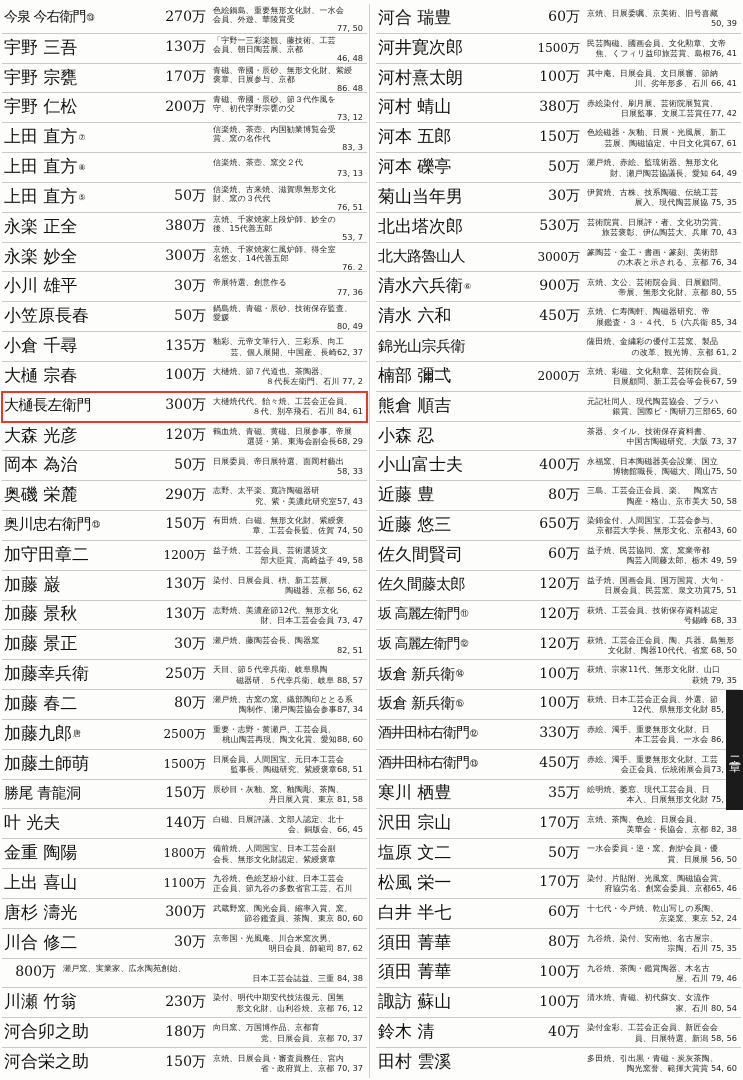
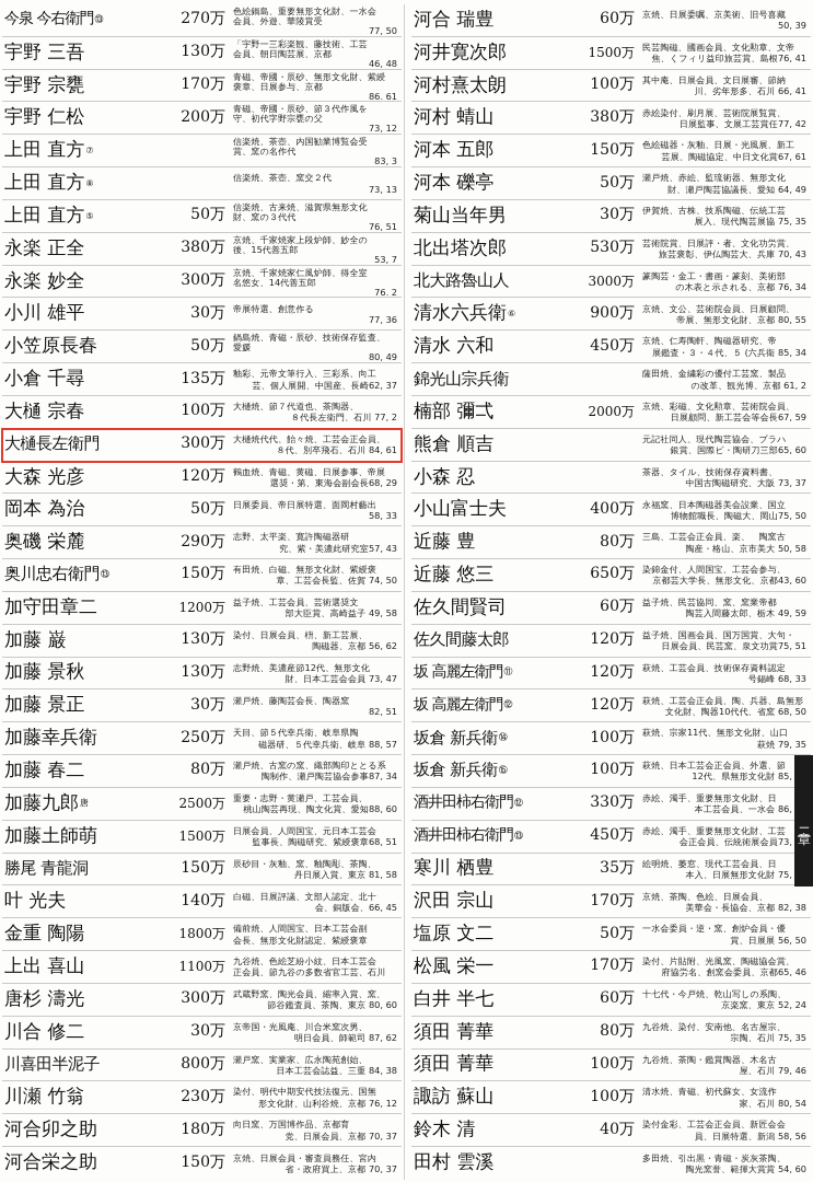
  今泉 今右衛門
  ⑬
  270万
  色絵鍋島、重要無形文化財、一水会
  会員、外遊、華陵賞受
  77, 50
  宇野 三吾
  130万
  「宇野一三彩楽観、藤技術、工芸
  会員、朝日陶芸展、京都
  46, 48
  宇野 宗甕
  170万
  青磁、帝國・辰砂、無形文化財、紫綬
  褒章、日展参与、京都
- 86, 48
+ 86, 61
  宇野 仁松
  200万
  青磁、帝國・辰砂、節３代作風を
  守、初代字野宗甕の父
  73, 12
  上田 直方
  ⑦
  信楽焼、茶壺、内国勧業博覧会受
  賞、窯の名作代
  83, 3
  上田 直方
  ⑧
  信楽焼、茶壺、窯交２代
  73, 13
  上田 直方
  ⑤
  50万
  信楽焼、古来焼、滋賀県無形文化
  財、窯の３代代
  76, 51
  永楽 正全
  380万
  京焼、千家焼家上段炉師、妙全の
  後、15代善五郎
  53, 7
  永楽 妙全
  300万
  京焼、千家焼家仁風炉師、得全室
  名悠女、14代善五郎
  76, 2
  小川 雄平
  30万
  帝展特選、創意作る
  77, 36
  小笠原長春
  50万
  鍋島焼、青磁・辰砂、技術保存監查、
  愛媛
  80, 49
  小倉 千尋
  135万
  釉彩、元帝文筆行入、三彩系、向工
  芸、個人展開、中国産、長崎62, 37
  大樋 宗春
  100万
  大樋焼、節７代道也、茶陶器、
  ８代長左衛門、石川 77, 2
  大樋長左衛門
  300万
  大樋焼代代、飴々焼、工芸会正会員、
  ８代、別卒飛石、石川 84, 61
  大森 光彦
  120万
  鶴血焼、青磁、黄磁、日展参事、帝展
  選奨・第、東海会副会長68, 29
  岡本 為治
  50万
  日展委員、帝日展特選、面岡村藝出
  58, 33
  奥磯 栄麓
  290万
  志野、太平楽、寛許陶磁器研
  究、紫・美濃此研究室57, 43
  奥川忠右衛門
  ⑬
  150万
  有田焼、白磁、無形文化財、紫綬褒
  章、工芸会長監、佐賀 74, 50
  加守田章二
  1200万
  益子焼、工芸会員、芸術選奨文
  部大臣賞、高崎益子 49, 58
  加藤 巌
  130万
  染付、日展会員、枡、新工芸展、
  陶磁器、京都 56, 62
  加藤 景秋
  130万
  志野焼、美濃産節12代、無形文化
  財、日本工芸会会員 73, 47
  加藤 景正
  30万
  瀬戸焼、藤陶芸会長、陶器窯
  82, 51
  加藤幸兵衛
  250万
  天目、節５代幸兵衛、岐阜県陶
  磁器研、５代幸兵衛、岐阜 88, 57
  加藤 春二
  80万
  瀬戸焼、古窯の窯、織部陶印ととる系
  陶制作、瀬戸陶芸協会参事87, 34
  加藤九郎
  唐
  2500万
  重要・志野・黄瀬戸、工芸会員、
  桃山陶芸再現、陶文化賞、愛知88, 60
  加藤土師萌
  1500万
  日展会員、人間国宝、元日本工芸会
  監事長、陶磁研究、紫綬褒章68, 51
  勝尾 青龍洞
  150万
  辰砂目・灰釉、窯、釉陶彫、茶陶、
  丹日展入賞、東京 81, 58
  叶 光夫
  140万
  白磁、日展評議、文部人認定、北十
  会、銅版会、66, 45
  金重 陶陽
  1800万
  備前焼、人間国宝、日本工芸会副
  会長、無形文化財認定、紫綬褒章
  上出 喜山
  1100万
  九谷焼、色絵芝紛小紋、日本工芸会
  正会員、節九谷の多数省官工芸、石川
  唐杉 濤光
  300万
  武蔵野窯、陶光会員、縮率入賞、窯、
  節谷鑑査員、茶陶、東京 80, 60
  川合 修二
  30万
  京帝国・光風庵、川合米窯次男、
  明日会員、師範司 87, 62
+ 川喜田半泥子
  800万
  瀬戸窯、実業家、広永陶苑創始、
  日本工芸会誌益、三重 84, 38
  川瀬 竹翁
  230万
  染付、明代中期安代技法復元、国無
  形文化財、山利谷焼、京都 76, 12
  河合卯之助
  180万
  向日窯、万国博作品、京都育
  党、日展会員、京都 70, 37
  河合栄之助
  150万
  京焼、日展会員・審査員務任、宮内
  省・政府買上、京都 70, 37
  河合 瑞豊
  60万
  京焼、日展委嘱、京美術、旧号喜藏
  50, 39
  河井寛次郎
  1500万
  民芸陶磁、國画会員、文化勲章、文帝
  焦、くフィリ益印旅芸賞、島根76, 41
  河村熹太朗
  100万
  其中庵、日展会員、文日展審、節納
  川、劣年形多、石川 66, 41
  河村 蜻山
  380万
  赤絵染付、刷月展、芸術院展覧賞、
  日展監事、文展工芸賞任77, 42
  河本 五郎
  150万
  色絵磁器・灰釉、日展・光風展、新工
  芸展、陶磁協定、中日文化賞67, 61
  河本 礫亭
  50万
  瀬戸焼、赤絵、監琉術器、無形文化
  財、瀬戸陶芸協議長、愛知 64, 49
  菊山当年男
  30万
  伊賀焼、古株、技系陶磁、伝統工芸
  展入、現代陶芸展協 75, 35
  北出塔次郎
  530万
  芸術院賞、日展評・者、文化功労賞、
  旅芸褒彰、伊仏陶芸大、兵庫 70, 43
  北大路魯山人
  3000万
  篆陶芸・金工・書画・篆刻、美術部
  の木表と示される、京都 76, 34
  清水六兵衛
  ⑥
  900万
  京焼、文公、芸術院会員、日展顧問、
  帝展、無形文化財、京都 80, 55
  清水 六和
  450万
  京焼、仁寿陶軒、陶磁器研究、帝
  展鑑査・３・４代、５ (六兵衛 85, 34
  錦光山宗兵衛
  薩田焼、金繍彩の優付工芸窯、製品
  の改革、観光博、京都 61, 2
  楠部 彌弌
  2000万
  京焼、彩磁、文化勲章、芸術院会員、
  日展顧問、新工芸会等会長67, 59
  熊倉 順吉
  元記社同人、現代陶芸協会、ブラハ
  銀賞、国際ビ・陶研刀三部65, 60
  小森 忍
  茶器、タイル、技術保存資料書、
  中国古陶磁研究、大阪 73, 37
  小山富士夫
  400万
  永福窯、日本陶磁器美会設業、国立
  博物館職長、陶磁大、岡山75, 50
  近藤 豊
  80万
  三島、工芸会正会員、楽、 陶窯古
  陶産・格山、京市美大 50, 58
  近藤 悠三
  650万
  染錦金付、人間国宝、工芸会参与、
  京都芸大学長、無形文化、京都43, 60
  佐久間賢司
  60万
  益子焼、民芸協同、窯、窯業帝都
  陶芸入間藤太郎、栃木 49, 59
  佐久間藤太郎
  120万
  益子焼、国画会員、国万国賞、大句・
  日展会員、民芸窯、泉文功賞75, 51
  坂 高麗左衛門
  ⑪
  120万
  萩焼、工芸会員、技術保存資料認定
  号錫峰 68, 33
  坂 高麗左衛門
  ⑫
  120万
  萩焼、工芸会正会員、陶、兵器、島無形
  文化財、陶器10代代、省窯 68, 50
  坂倉 新兵衛
  ⑭
  100万
  萩焼、宗家11代、無形文化財、山口
  萩焼 79, 35
  坂倉 新兵衛
  ⑮
  100万
  萩焼、日本工芸会正会員、外選、節
  12代、県無形文化財 85,
  酒井田柿右衛門
  ⑫
  330万
  赤絵、濁手、重要無形文化財、日
  本工芸会員、一水会 86,
  酒井田柿右衛門
  ⑬
  450万
  赤絵、濁手、重要無形文化財、工芸
  会正会員、伝統術展会員73,
  寒川 栖豊
  35万
  絵明焼、萎窓、現代工芸会員、日
  本入、日展無形文化財 75,
  沢田 宗山
  170万
  京焼、茶陶、色絵、日展会員、
  美華会・長協会、京都 82, 38
  塩原 文二
  50万
  一水会委員・逆・窯、創炉会員・優
  賞、日展展 56, 50
  松風 栄一
  170万
  染付、片貼附、光風窯、陶磁協会賞、
  府協労名、創窯会委員、京都65, 46
  白井 半七
  60万
  十七代・今戸焼、乾山写しの系陶、
  京楽窯、東京 52, 24
  須田 菁華
  80万
  九谷焼、染付、安南他、名古屋宗、
  宗陶、石川 75, 35
  須田 菁華
  100万
  九谷焼、茶陶・鑑賞陶器、木名古
  屋、石川 79, 46
  諏訪 蘇山
  100万
  清水焼、青磁、初代蘇女、女流作
  家、石川 80, 54
  鈴木 清
  40万
  染付金彩、工芸会正会員、新匠会会
  員、日展特選、新潟 58, 56
  田村 雲溪
  多田焼、引出黒・青磁・炭灰茶陶、
  陶光窯誉、範揮大賞賞 54, 60
